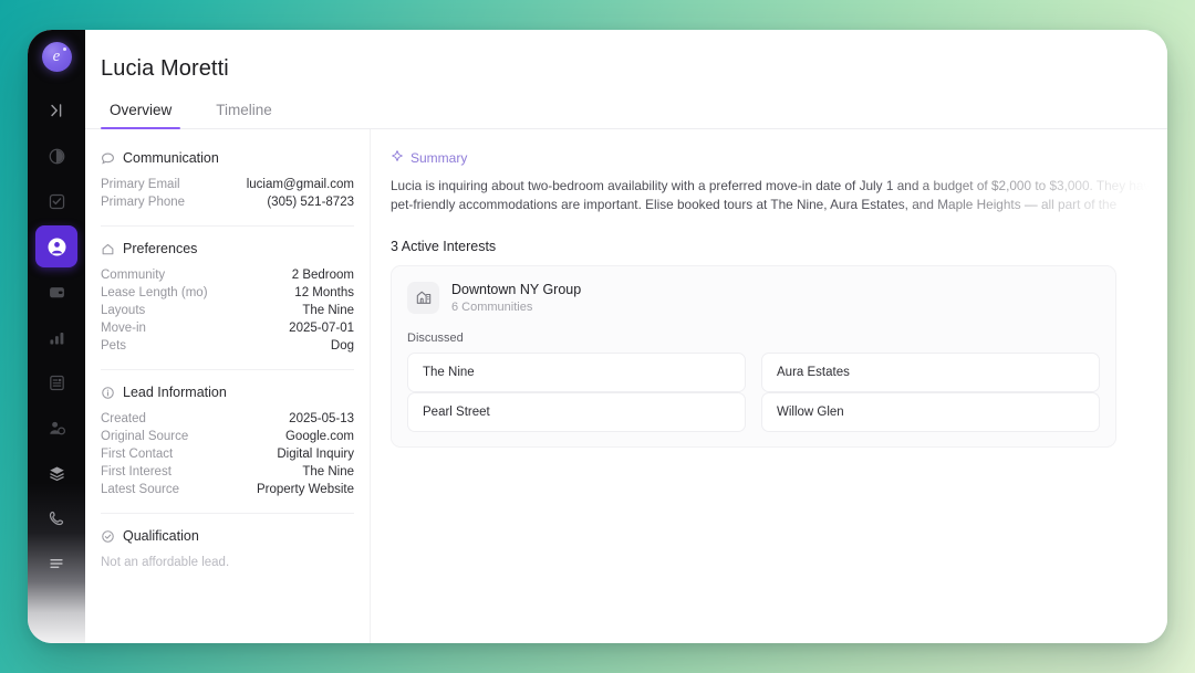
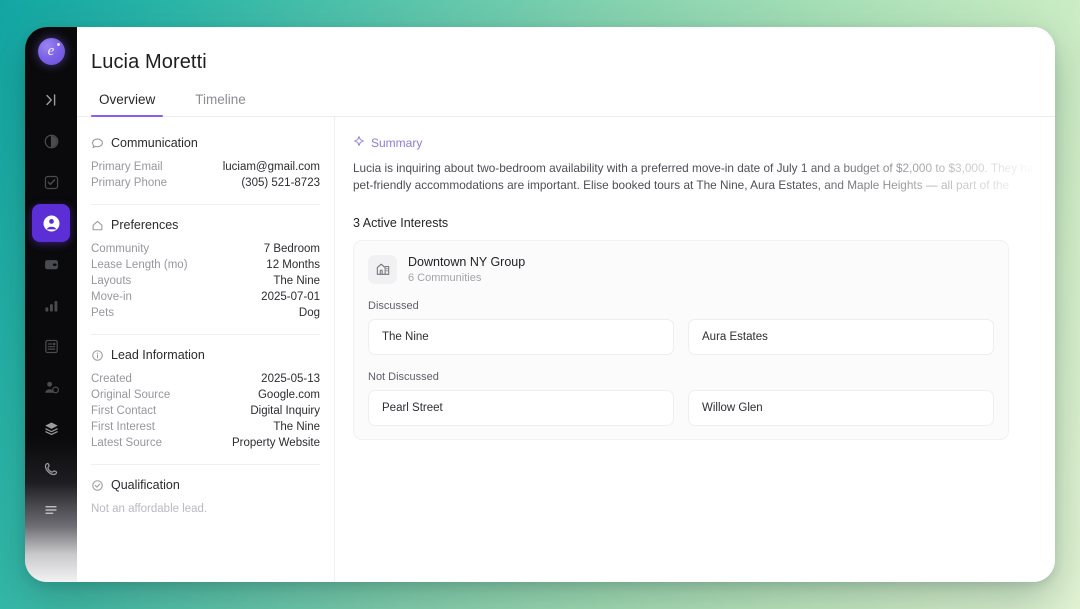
  e
  Lucia Moretti
  Overview
  Timeline
  Communication
  Primary Email
  luciam@gmail.com
  Primary Phone
  (305) 521-8723
  Preferences
  Community
- 2 Bedroom
+ 7 Bedroom
  Lease Length (mo)
  12 Months
  Layouts
  The Nine
  Move-in
  2025-07-01
  Pets
  Dog
  Lead Information
  Created
  2025-05-13
  Original Source
  Google.com
  First Contact
  Digital Inquiry
  First Interest
  The Nine
  Latest Source
  Property Website
  Qualification
  Not an affordable lead.
  Summary
  Lucia is inquiring about two-bedroom availability with a preferred move-in date of July 1 and a budget of $2,000 to $3,000. They have pet-friendly accommodations are important. Elise booked tours at The Nine, Aura Estates, and Maple Heights — all part of the
  3 Active Interests
  Downtown NY Group
  6 Communities
  Discussed
  The Nine
  Aura Estates
+ Not Discussed
  Pearl Street
  Willow Glen
